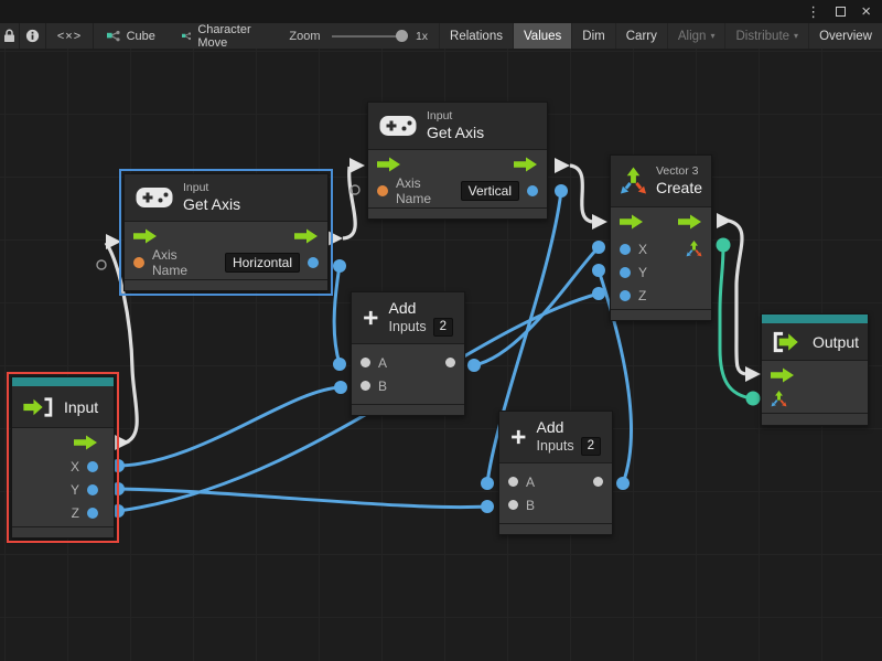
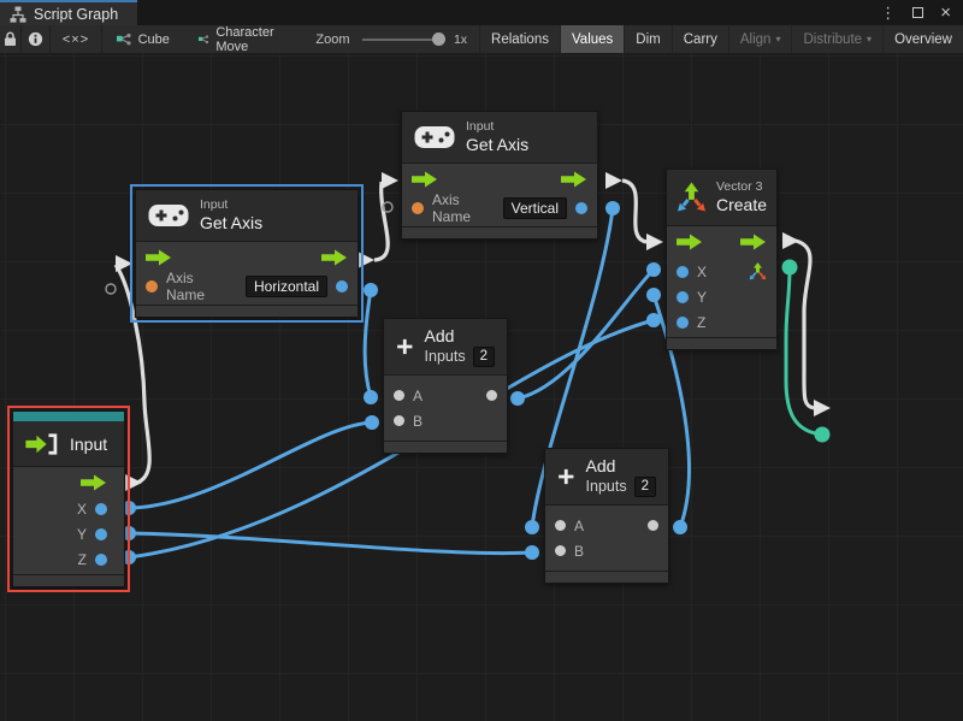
+ Script Graph
  ⋮
  ×
  <×>
  Cube
  Character Move
  Zoom
  1x
  Relations
  Values
  Dim
  Carry
  Align
  ▾
  Distribute
  ▾
  Overview
  Input
  X
  Y
  Z
  Input
  Get Axis
  Axis Name
  Horizontal
  Input
  Get Axis
  Axis Name
  Vertical
  Add
  Inputs
  2
  A
  B
  Add
  Inputs
  2
  A
  B
  Vector 3
  Create
  X
  Y
  Z
- Output
